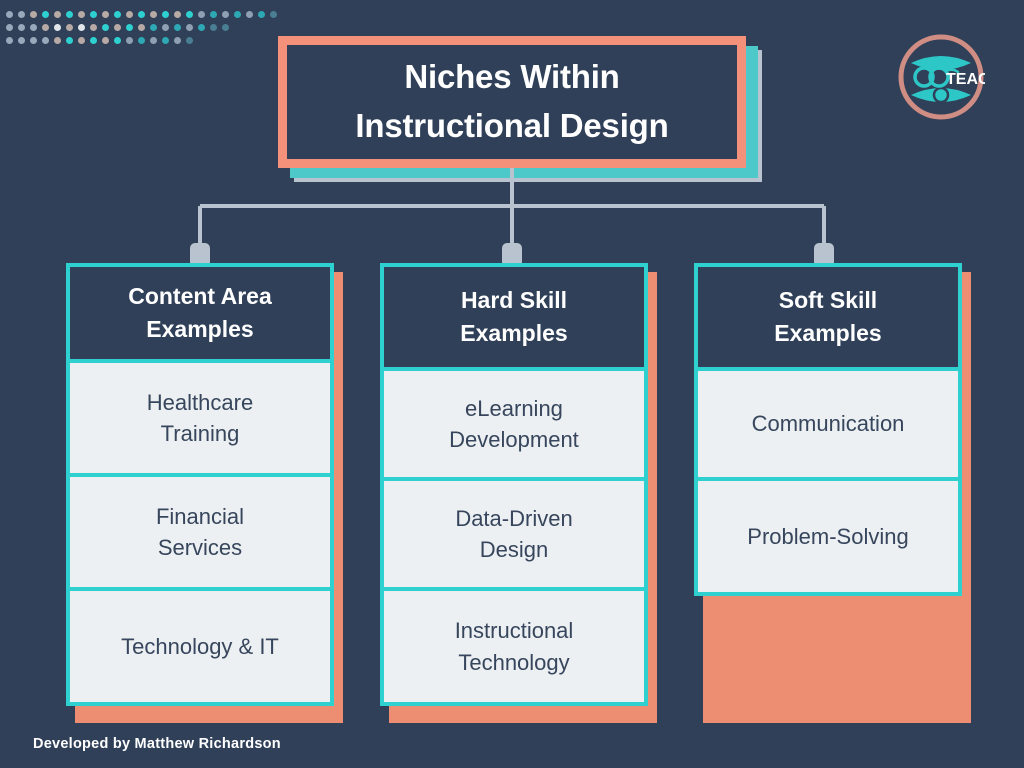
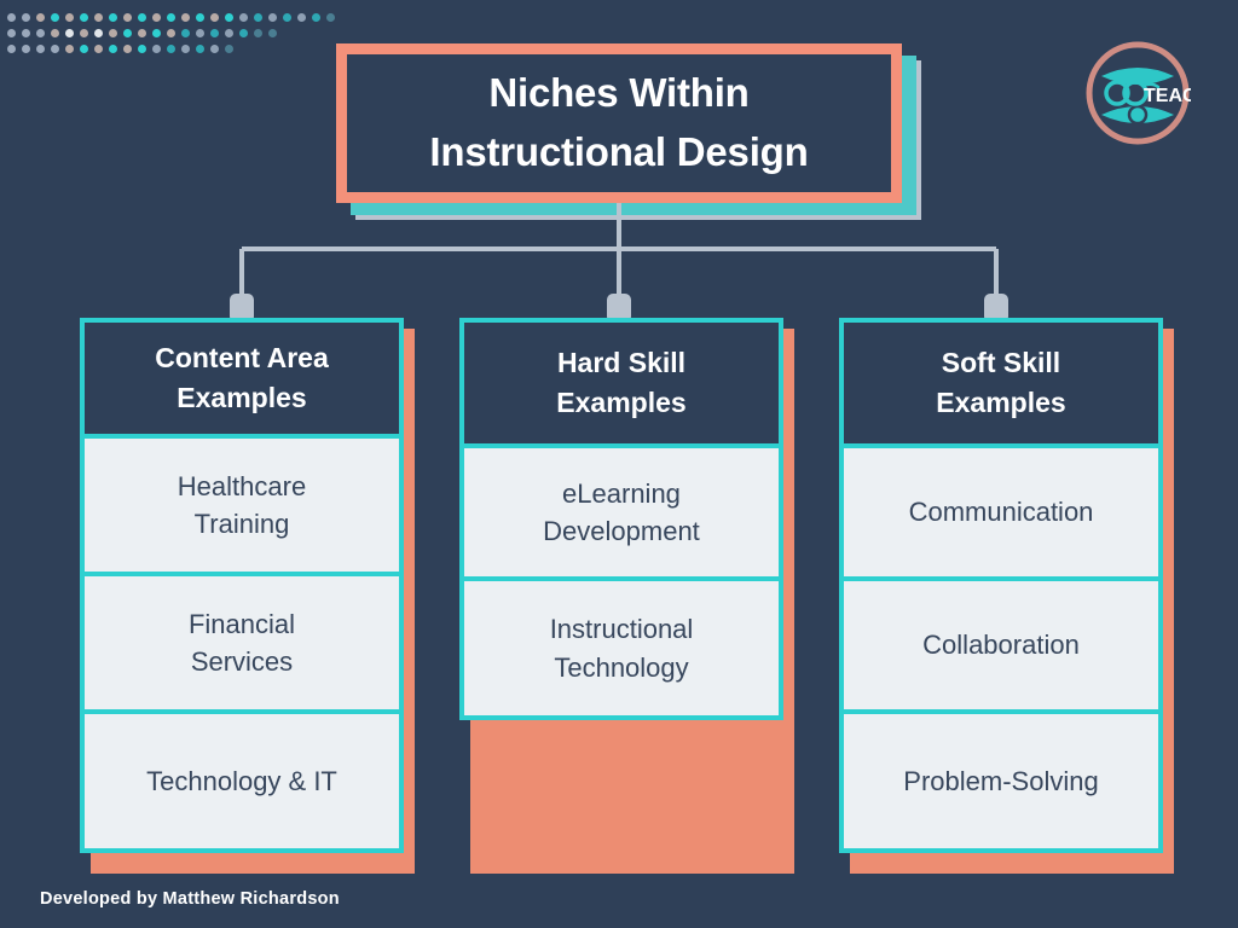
  TEAC
  Niches Within
  Instructional Design
  Content Area
  Examples
  Healthcare
  Training
  Financial
  Services
  Technology & IT
  Hard Skill
  Examples
  eLearning
  Development
- Data-Driven
- Design
  Instructional
  Technology
  Soft Skill
  Examples
  Communication
+ Collaboration
  Problem-Solving
  Developed by Matthew Richardson
